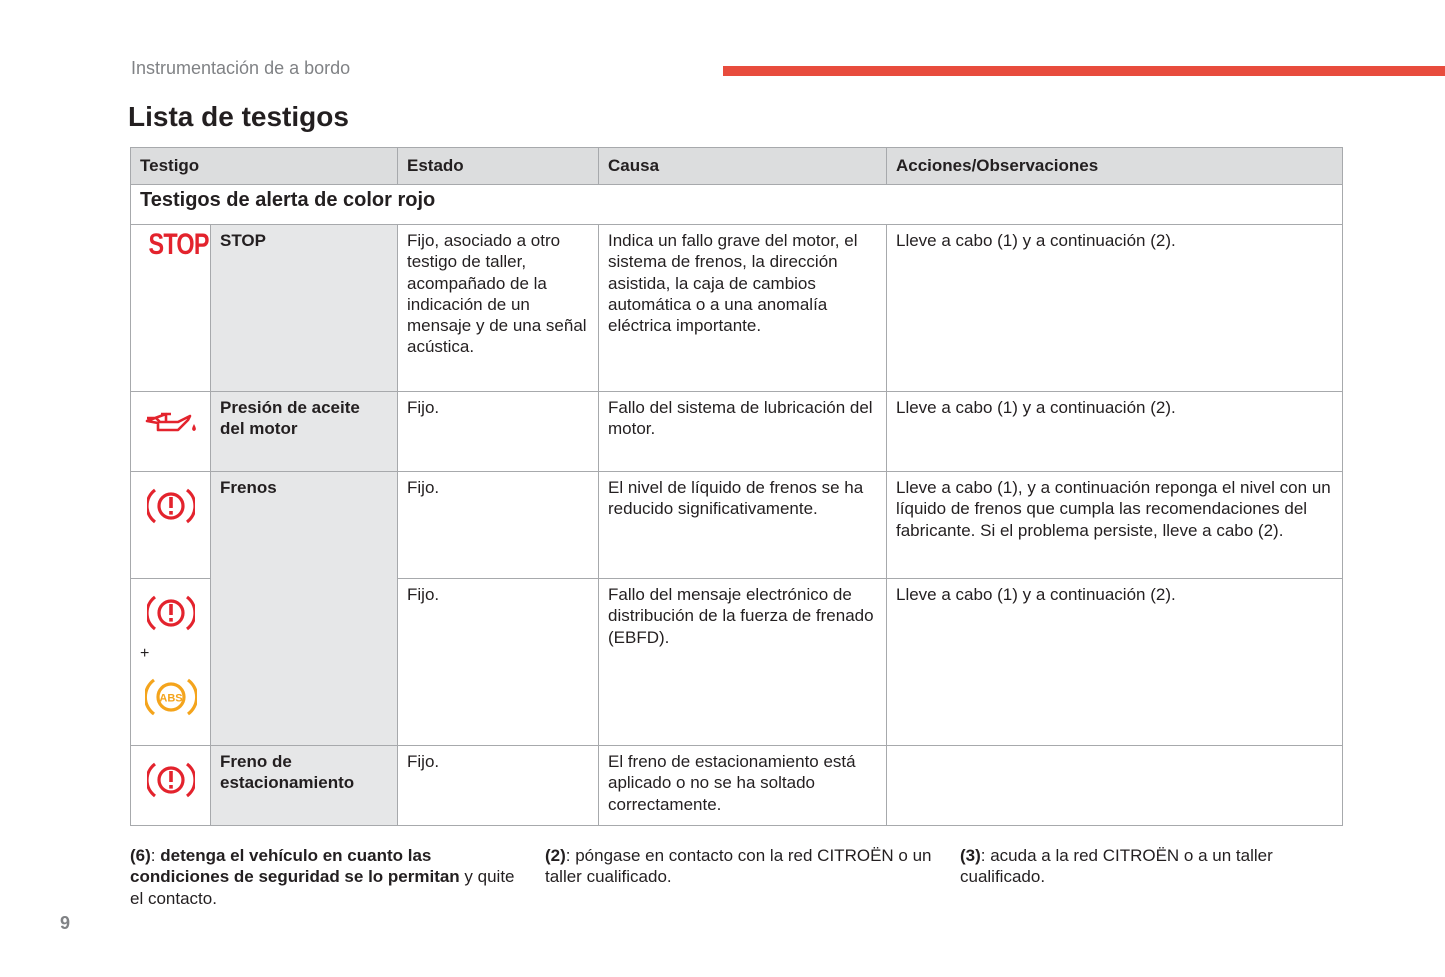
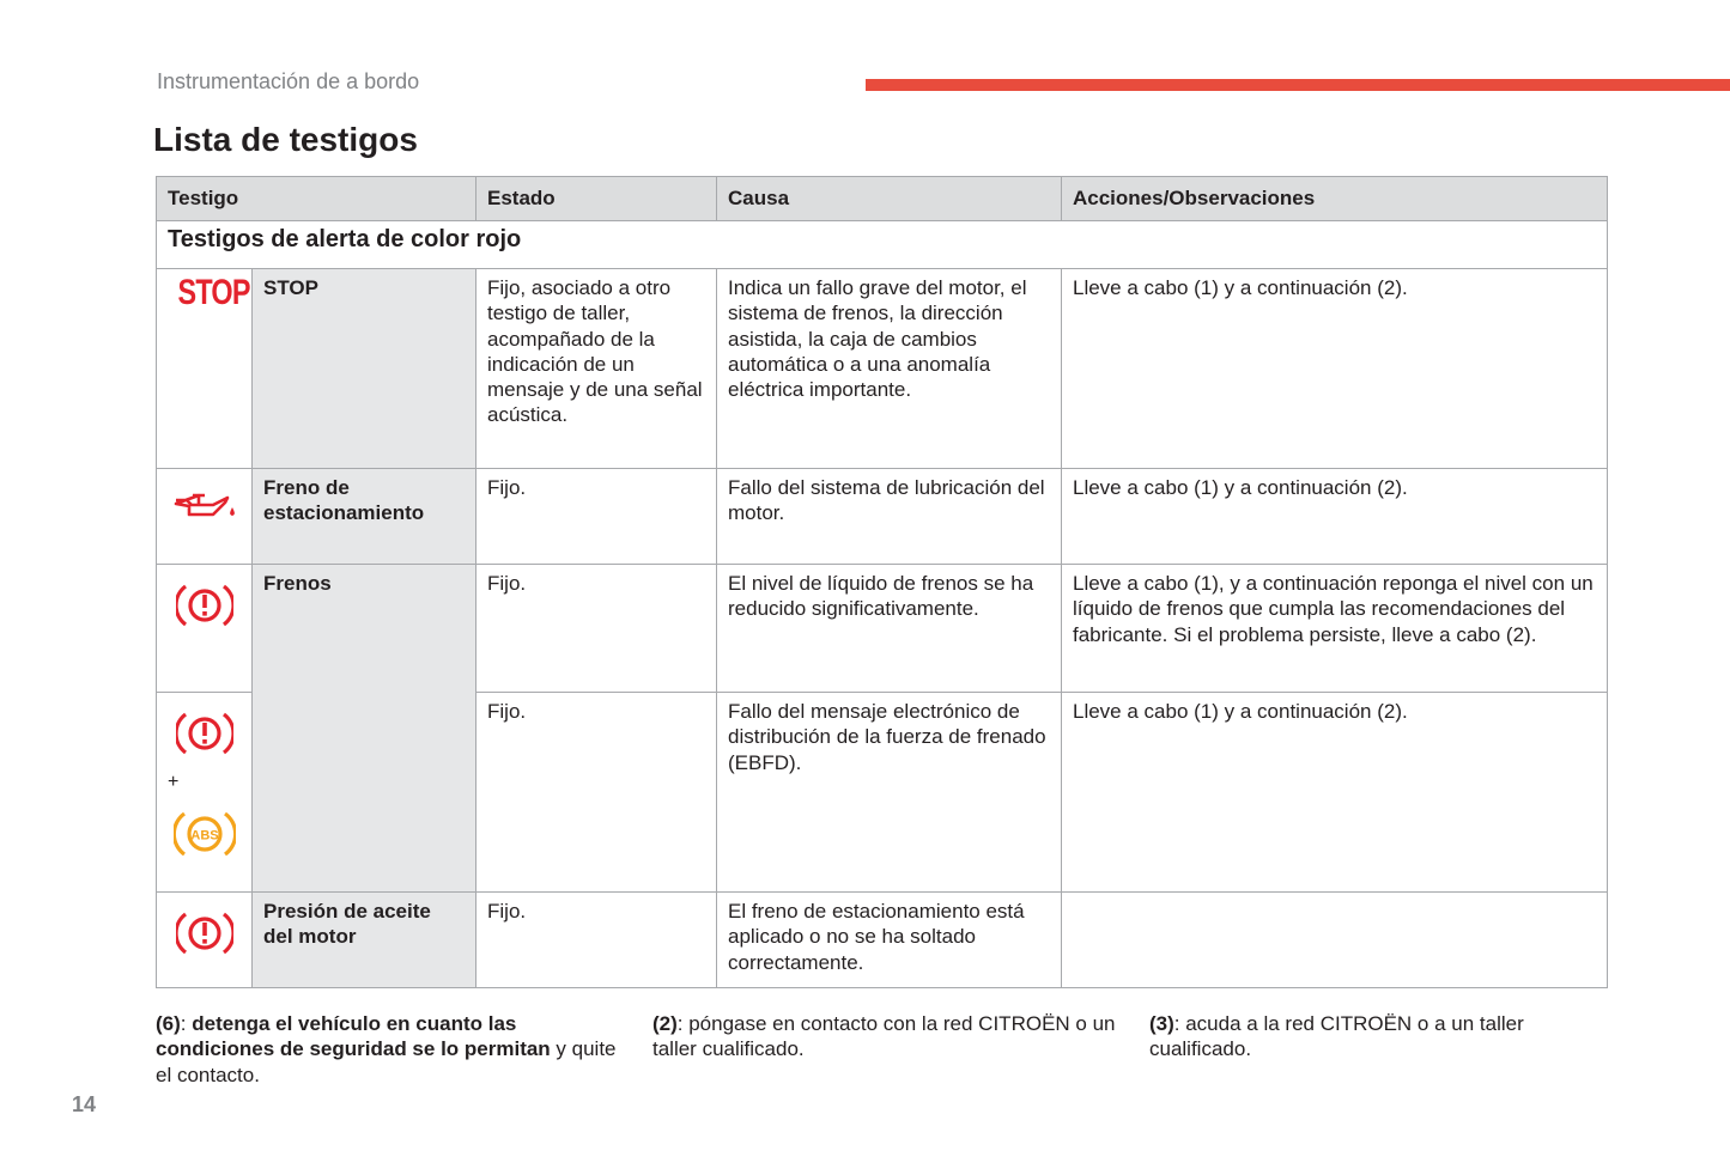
  Instrumentación de a bordo
  Lista de testigos
  Testigo	Estado	Causa	Acciones/Observaciones
  Testigos de alerta de color rojo
  STOP	STOP	Fijo, asociado a otro testigo de taller, acompañado de la indicación de un mensaje y de una señal acústica.	Indica un fallo grave del motor, el sistema de frenos, la dirección asistida, la caja de cambios automática o a una anomalía eléctrica importante.	Lleve a cabo (1) y a continuación (2).
- 	Presión de aceite del motor	Fijo.	Fallo del sistema de lubricación del motor.	Lleve a cabo (1) y a continuación (2).
+ 	Freno de estacionamiento	Fijo.	Fallo del sistema de lubricación del motor.	Lleve a cabo (1) y a continuación (2).
  	Frenos	Fijo.	El nivel de líquido de frenos se ha reducido significativamente.	Lleve a cabo (1), y a continuación reponga el nivel con un líquido de frenos que cumpla las recomendaciones del fabricante. Si el problema persiste, lleve a cabo (2).
  + ABS	Fijo.	Fallo del mensaje electrónico de distribución de la fuerza de frenado (EBFD).	Lleve a cabo (1) y a continuación (2).
- 	Freno de estacionamiento	Fijo.	El freno de estacionamiento está aplicado o no se ha soltado correctamente.
+ 	Presión de aceite del motor	Fijo.	El freno de estacionamiento está aplicado o no se ha soltado correctamente.
  (6): detenga el vehículo en cuanto las condiciones de seguridad se lo permitan y quite el contacto.
  (2): póngase en contacto con la red CITROËN o un taller cualificado.
  (3): acuda a la red CITROËN o a un taller cualificado.
- 9
+ 14
